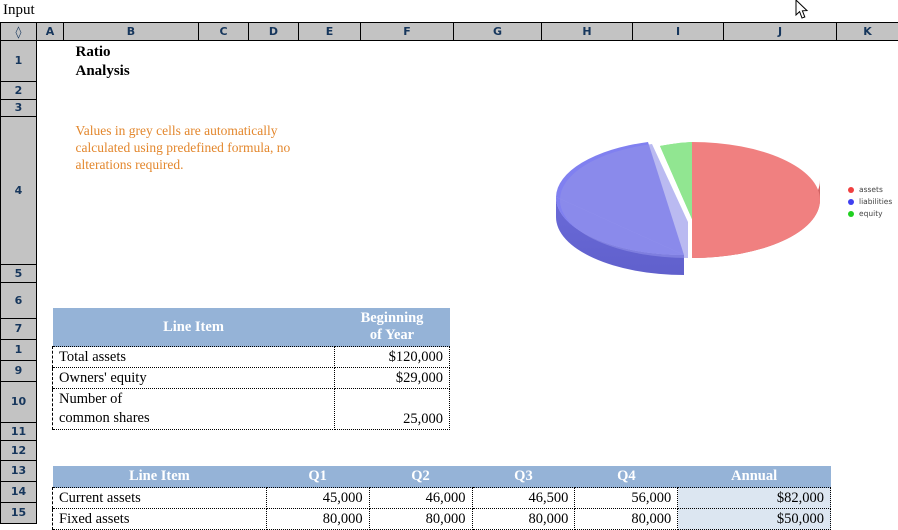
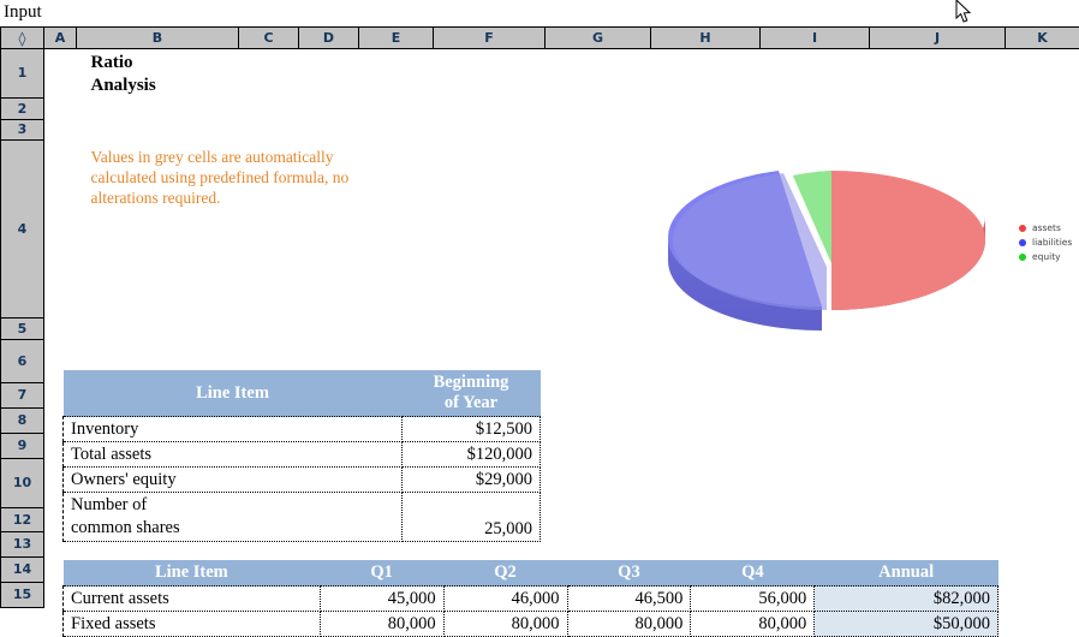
  Input
  ◊	A	B	C	D	E	F	G	H	I	J	K
  1		Ratio Analysis
  2
  3
  4		Values in grey cells are automatically calculated using predefined formula, no alterations required.
  5
  6
  7
- 1
+ 8
  9
  10
- 11
  12
  13
  14
  15
  assets
  liabilities
  equity
  Line Item	Beginning of Year
+ Inventory	$12,500
  Total assets	$120,000
  Owners' equity	$29,000
  Number of common shares	25,000
  Line Item	Q1	Q2	Q3	Q4	Annual
  Current assets	45,000	46,000	46,500	56,000	$82,000
  Fixed assets	80,000	80,000	80,000	80,000	$50,000
